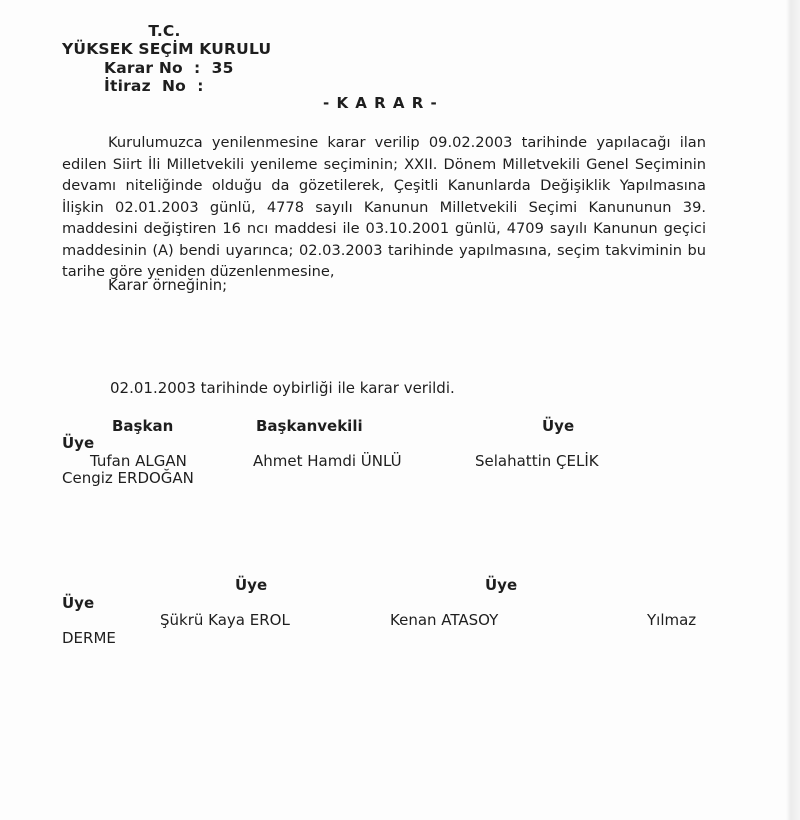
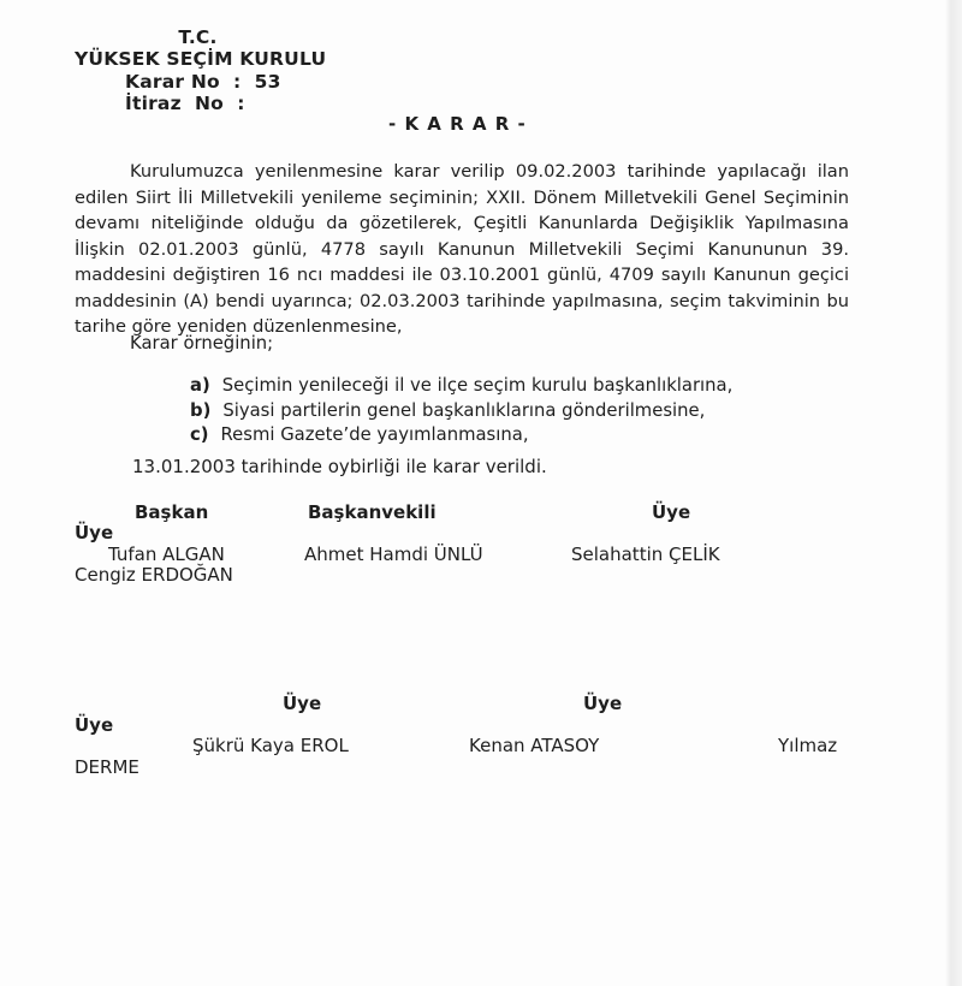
  T.C.
  YÜKSEK SEÇİM KURULU
- Karar No : 35
+ Karar No : 53
  İtiraz No :
  - K A R A R -
  Kurulumuzca yenilenmesine karar verilip 09.02.2003 tarihinde yapılacağı ilan edilen Siirt İli Milletvekili yenileme seçiminin; XXII. Dönem Milletvekili Genel Seçiminin devamı niteliğinde olduğu da gözetilerek, Çeşitli Kanunlarda Değişiklik Yapılmasına İlişkin 02.01.2003 günlü, 4778 sayılı Kanunun Milletvekili Seçimi Kanununun 39. maddesini değiştiren 16 ncı maddesi ile 03.10.2001 günlü, 4709 sayılı Kanunun geçici maddesinin (A) bendi uyarınca; 02.03.2003 tarihinde yapılmasına, seçim takviminin bu tarihe göre yeniden düzenlenmesine,
  Karar örneğinin;
+ a)
+ Seçimin yenileceği il ve ilçe seçim kurulu başkanlıklarına,
+ b)
+ Siyasi partilerin genel başkanlıklarına gönderilmesine,
+ c)
+ Resmi Gazete’de yayımlanmasına,
- 02.01.2003 tarihinde oybirliği ile karar verildi.
+ 13.01.2003 tarihinde oybirliği ile karar verildi.
  Başkan
  Başkanvekili
  Üye
  Üye
  Tufan ALGAN
  Ahmet Hamdi ÜNLÜ
  Selahattin ÇELİK
  Cengiz ERDOĞAN
  Üye
  Üye
  Üye
  Şükrü Kaya EROL
  Kenan ATASOY
  Yılmaz
  DERME
